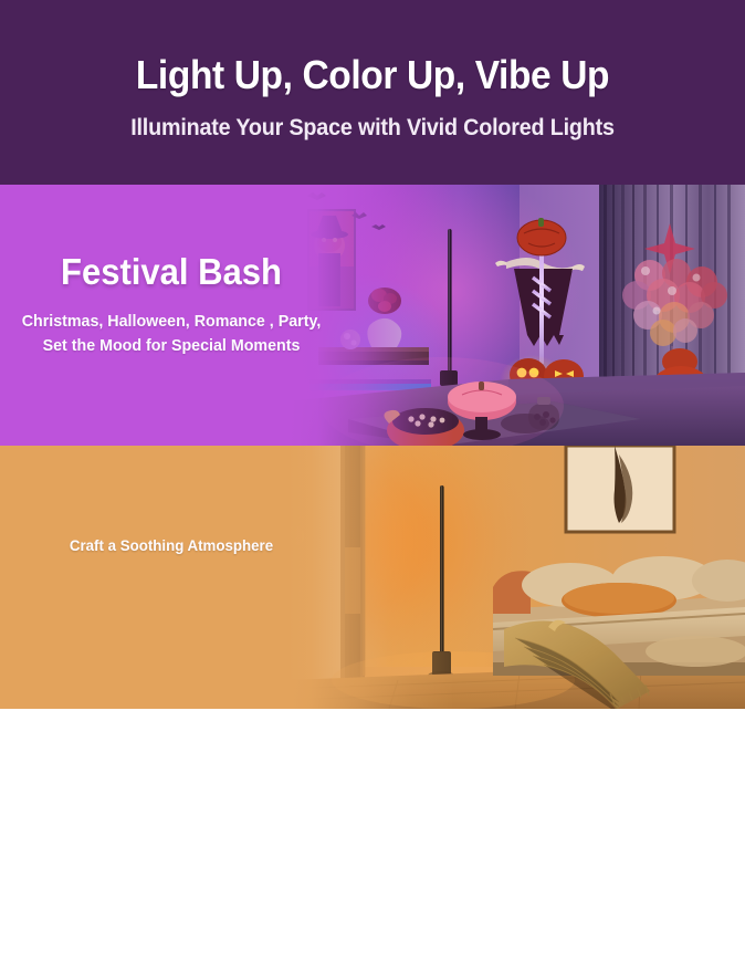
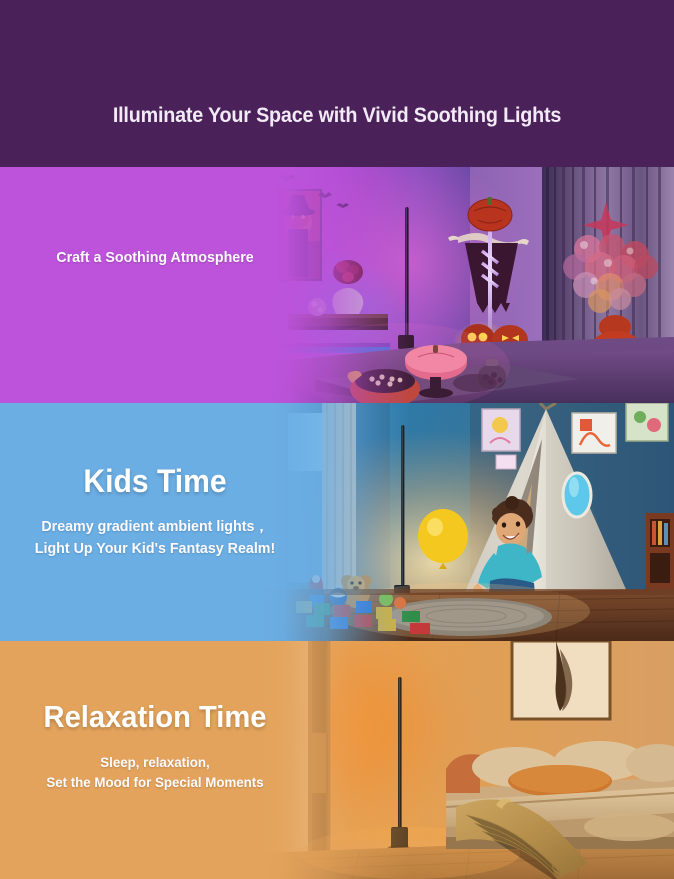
- Light Up, Color Up, Vibe Up
- Illuminate Your Space with Vivid Colored Lights
+ Illuminate Your Space with Vivid Soothing Lights
- Festival Bash
- Christmas, Halloween, Romance , Party,
- Set the Mood for Special Moments
+ Craft a Soothing Atmosphere
+ Kids Time
+ Dreamy gradient ambient lights，
+ Light Up Your Kid's Fantasy Realm!
+ Relaxation Time
+ Sleep, relaxation,
- Craft a Soothing Atmosphere
+ Set the Mood for Special Moments
